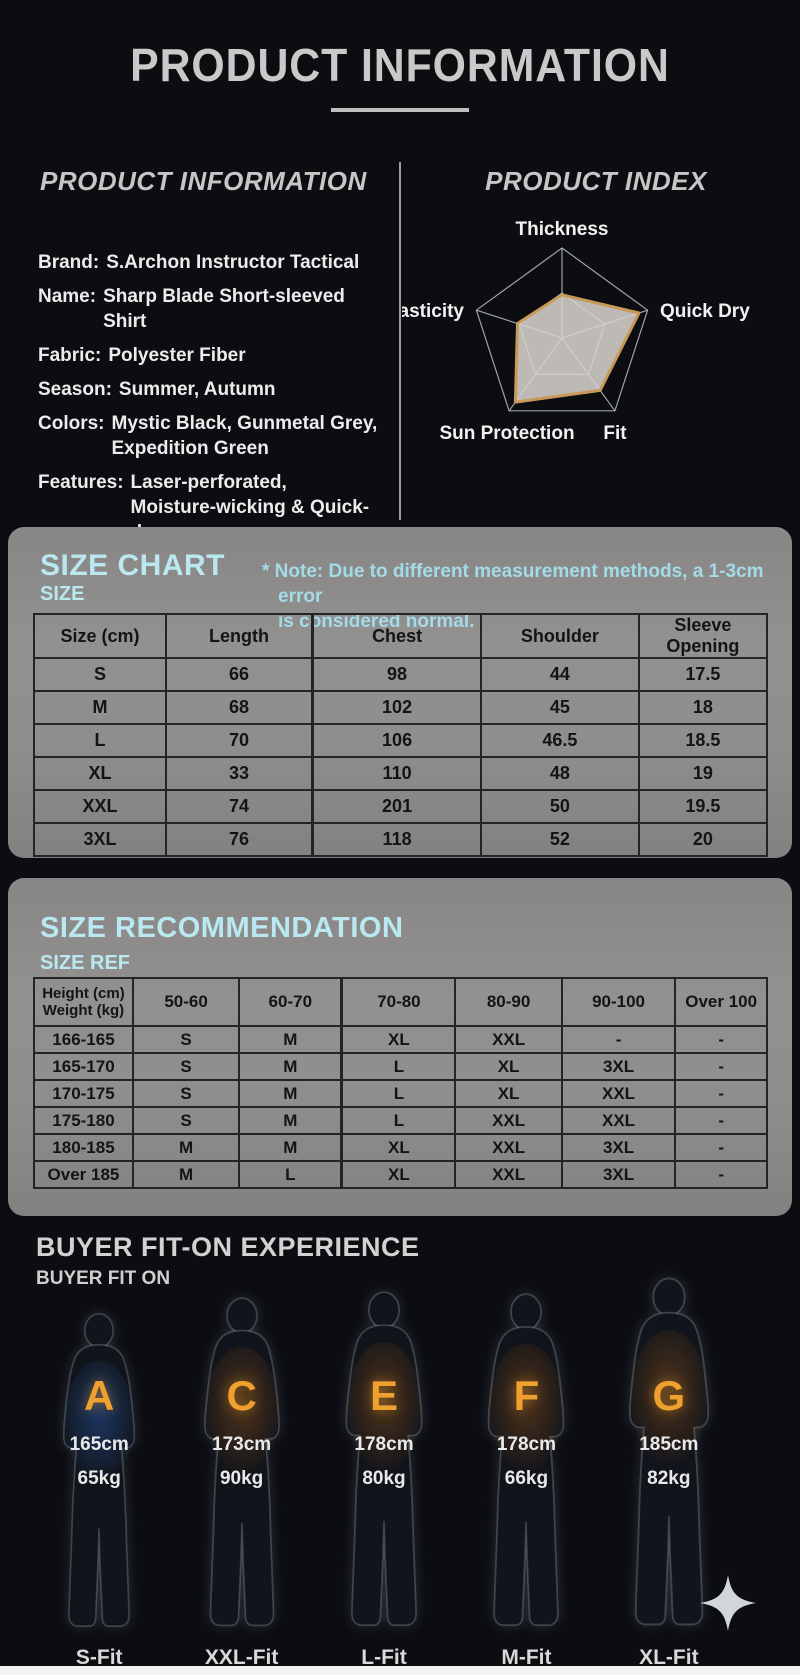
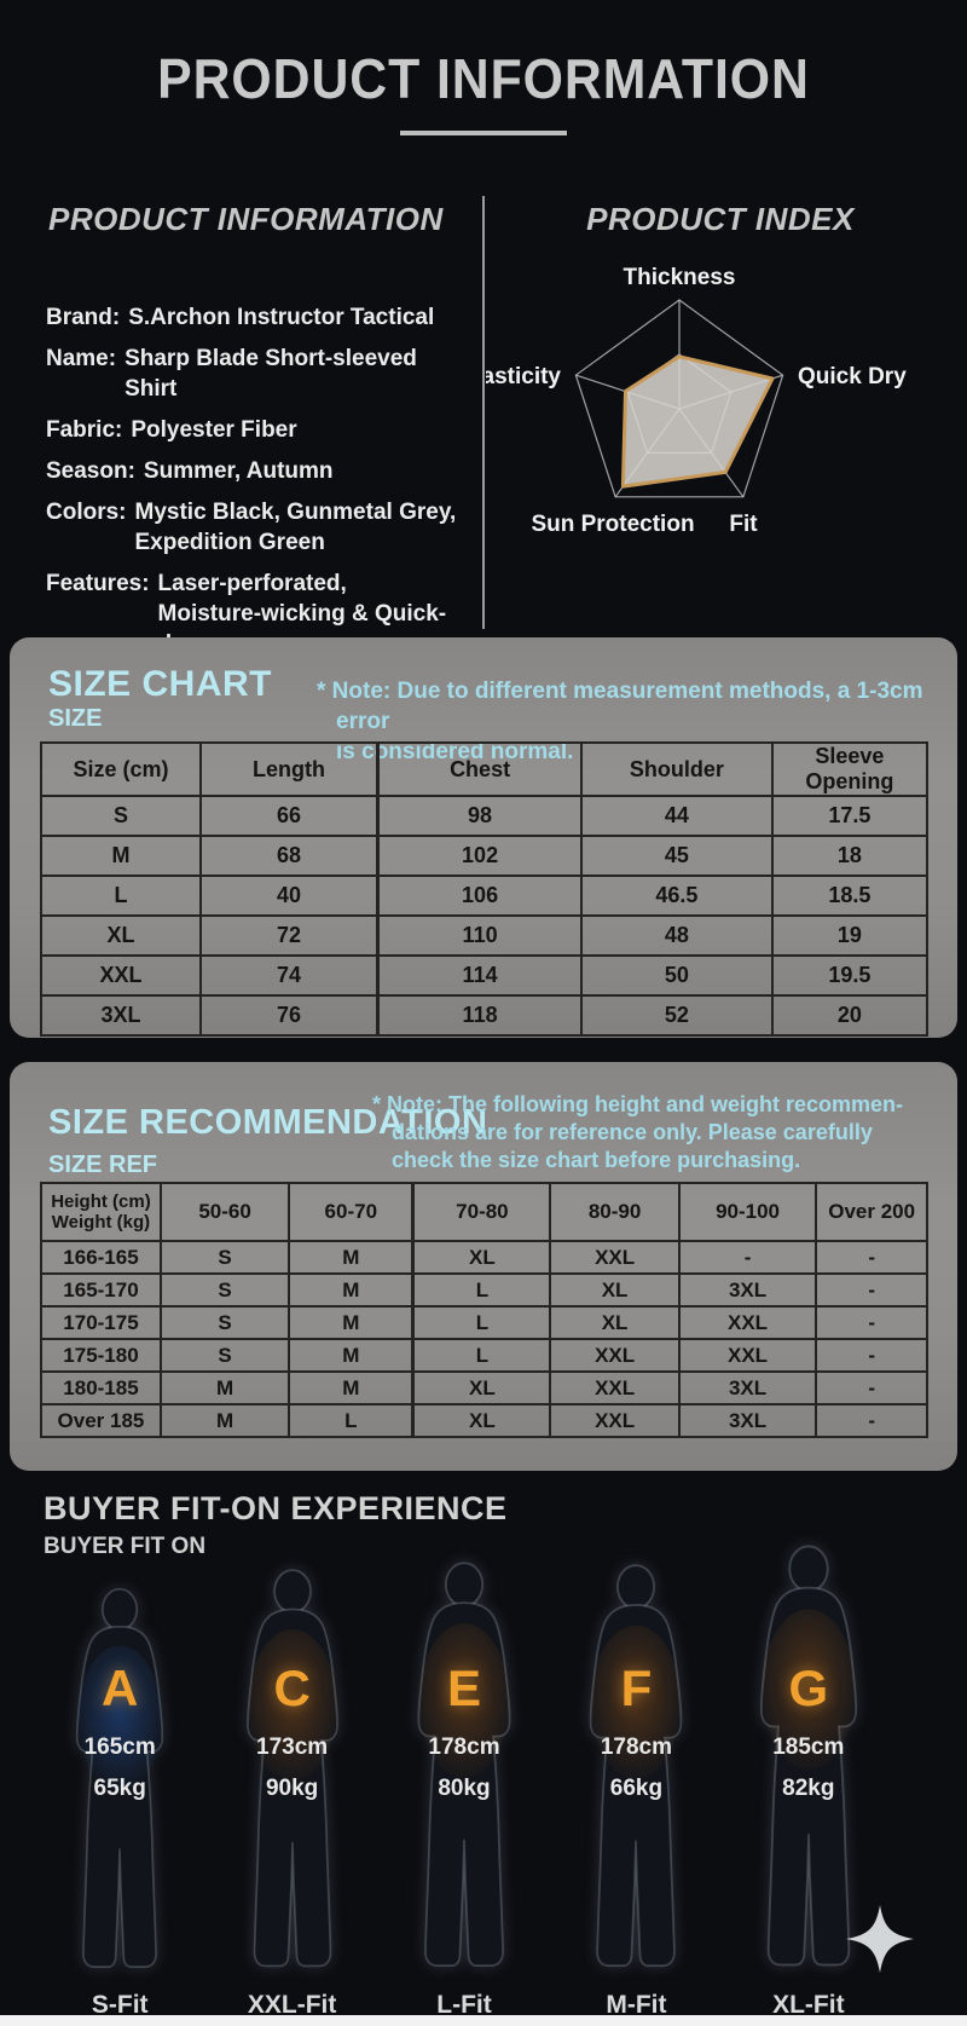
  PRODUCT INFORMATION
  PRODUCT INFORMATION
  Brand:
  S.Archon Instructor Tactical
  Name:
  Sharp Blade Short-sleeved Shirt
  Fabric:
  Polyester Fiber
  Season:
  Summer, Autumn
  Colors:
  Mystic Black, Gunmetal Grey,
  Expedition Green
  Features:
  Laser-perforated,
  Moisture-wicking & Quick-
  PRODUCT INDEX
  Thickness
  Quick Dry
  Fit
  Sun Protection
  asticity
  SIZE CHART
  SIZE
  * Note: Due to different measurement methods, a 1-3cm error
  is considered normal.
  Size (cm)	Length	Chest	Shoulder	Sleeve Opening
  S	66	98	44	17.5
  M	68	102	45	18
- L	70	106	46.5	18.5
+ L	40	106	46.5	18.5
- XL	33	110	48	19
+ XL	72	110	48	19
- XXL	74	201	50	19.5
+ XXL	74	114	50	19.5
  3XL	76	118	52	20
  SIZE RECOMMENDATION
  SIZE REF
+ * Note: The following height and weight recommen-
+ dations are for reference only. Please carefully
+ check the size chart before purchasing.
- Height (cm) Weight (kg)	50-60	60-70	70-80	80-90	90-100	Over 100
+ Height (cm) Weight (kg)	50-60	60-70	70-80	80-90	90-100	Over 200
  166-165	S	M	XL	XXL	-	-
  165-170	S	M	L	XL	3XL	-
  170-175	S	M	L	XL	XXL	-
  175-180	S	M	L	XXL	XXL	-
  180-185	M	M	XL	XXL	3XL	-
  Over 185	M	L	XL	XXL	3XL	-
  BUYER FIT-ON EXPERIENCE
  BUYER FIT ON
  A
  165cm
  65kg
  S-Fit
  C
  173cm
  90kg
  XXL-Fit
  E
  178cm
  80kg
  L-Fit
  F
  178cm
  66kg
  M-Fit
  G
  185cm
  82kg
  XL-Fit
